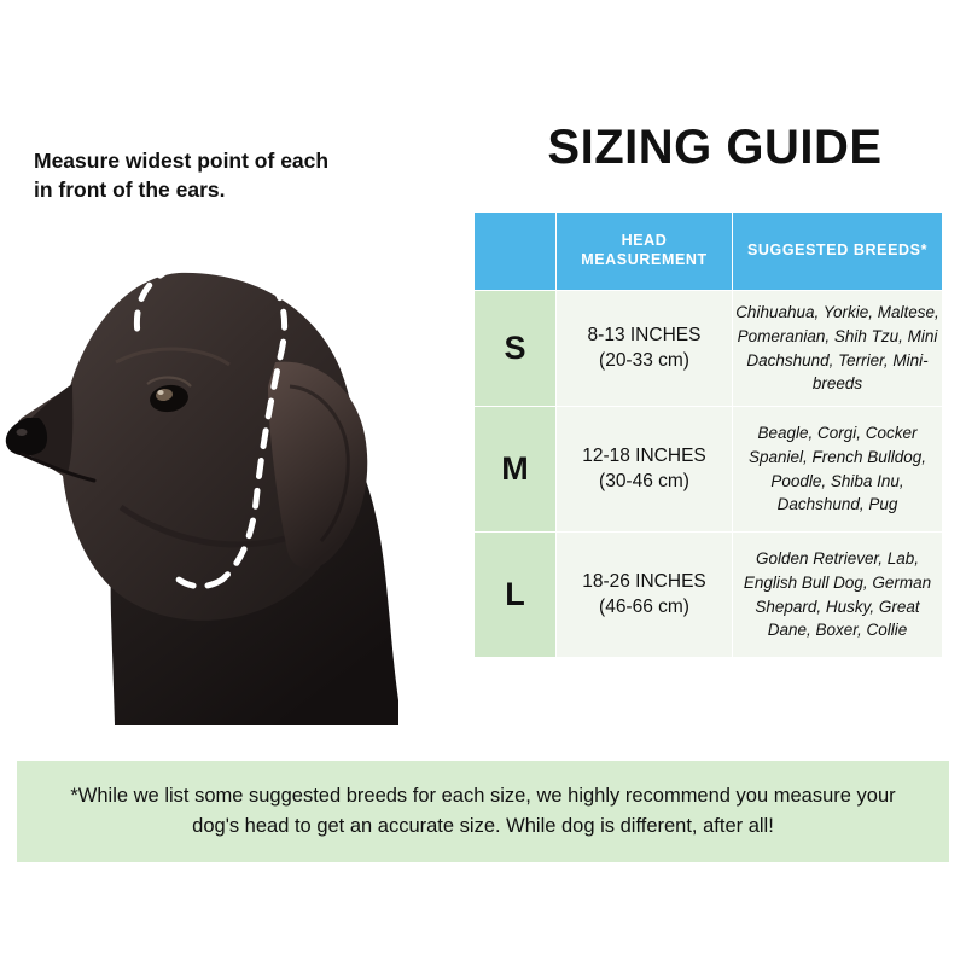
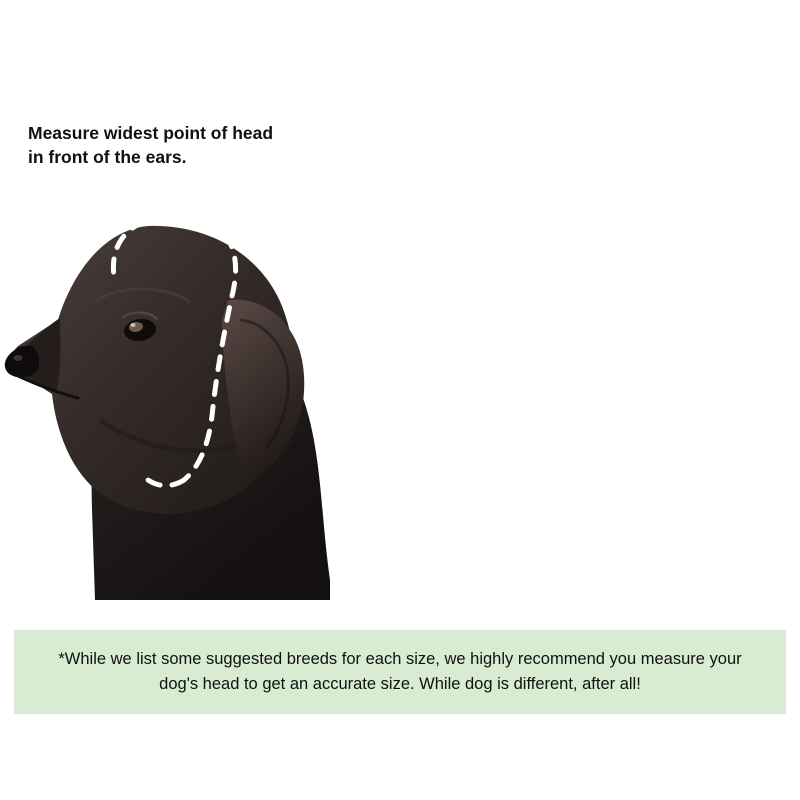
- Measure widest point of each in front of the ears.
+ Measure widest point of head in front of the ears.
- SIZING GUIDE
- 	HEAD MEASUREMENT	SUGGESTED BREEDS*
- S	8-13 INCHES (20-33 cm)	Chihuahua, Yorkie, Maltese, Pomeranian, Shih Tzu, Mini Dachshund, Terrier, Mini-breeds
- M	12-18 INCHES (30-46 cm)	Beagle, Corgi, Cocker Spaniel, French Bulldog, Poodle, Shiba Inu, Dachshund, Pug
- L	18-26 INCHES (46-66 cm)	Golden Retriever, Lab, English Bull Dog, German Shepard, Husky, Great Dane, Boxer, Collie
  *While we list some suggested breeds for each size, we highly recommend you measure your dog's head to get an accurate size. While dog is different, after all!
